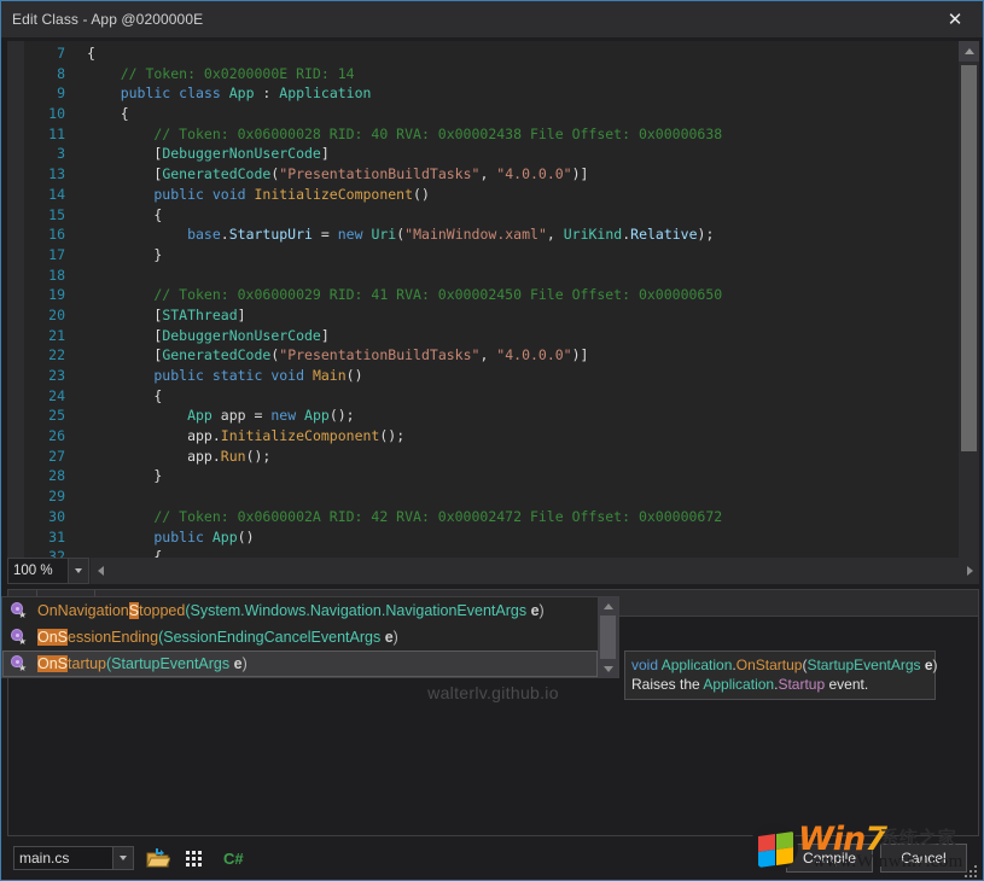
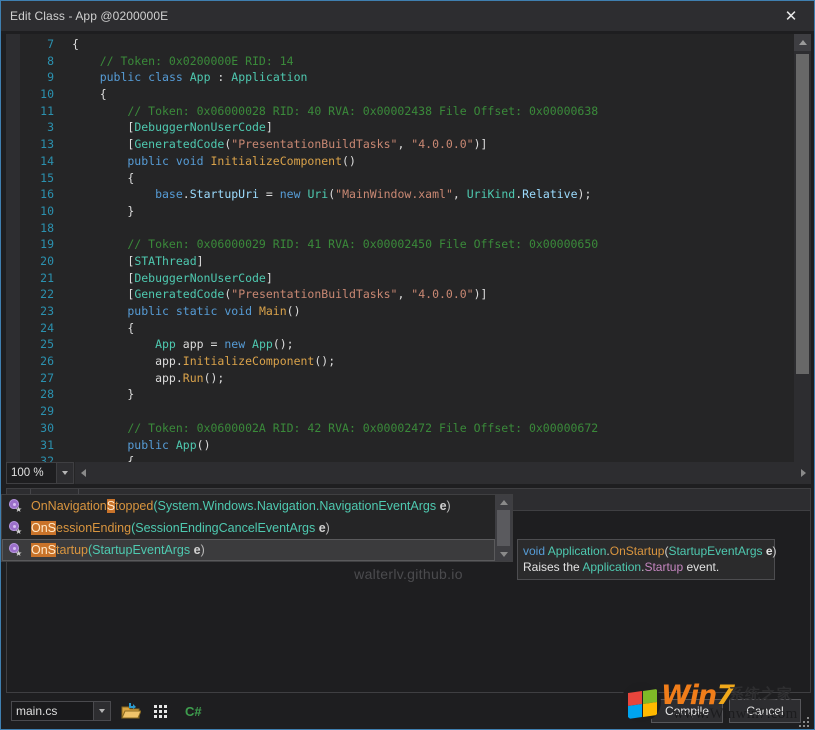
  Edit Class - App @0200000E
  ✕
  7 {
  8 // Token: 0x0200000E RID: 14
  9 public class App : Application
  10 {
  11 // Token: 0x06000028 RID: 40 RVA: 0x00002438 File Offset: 0x00000638
  3 [DebuggerNonUserCode]
  13 [GeneratedCode("PresentationBuildTasks", "4.0.0.0")]
  14 public void InitializeComponent()
  15 {
  16 base.StartupUri = new Uri("MainWindow.xaml", UriKind.Relative);
- 17 }
+ 10 }
  18
  19 // Token: 0x06000029 RID: 41 RVA: 0x00002450 File Offset: 0x00000650
  20 [STAThread]
  21 [DebuggerNonUserCode]
  22 [GeneratedCode("PresentationBuildTasks", "4.0.0.0")]
  23 public static void Main()
  24 {
  25 App app = new App();
  26 app.InitializeComponent();
  27 app.Run();
  28 }
  29
  30 // Token: 0x0600002A RID: 42 RVA: 0x00002472 File Offset: 0x00000672
  31 public App()
  100 %
  walterlv.github.io
  main.cs
  C#
  Compile
  Cancel
  ★
  OnNavigationStopped(System.Windows.Navigation.NavigationEventArgs e)
  ★
  OnSessionEnding(SessionEndingCancelEventArgs e)
  ★
  OnStartup(StartupEventArgs e)
  void Application.OnStartup(StartupEventArgs e)
  Raises the Application.Startup event.
  Win7
  系统之家
  www.Winwin7.com
